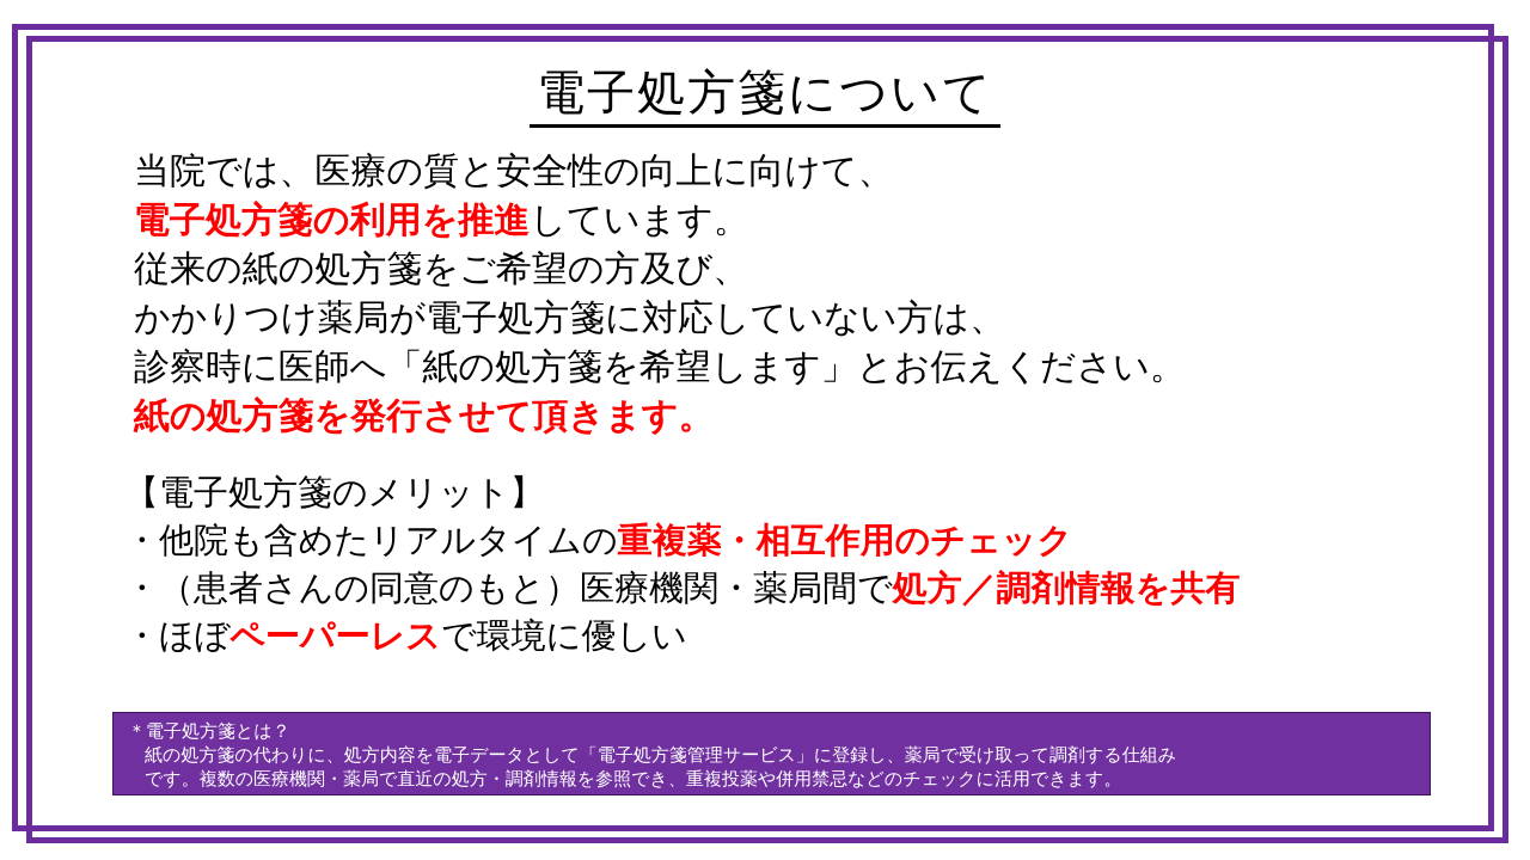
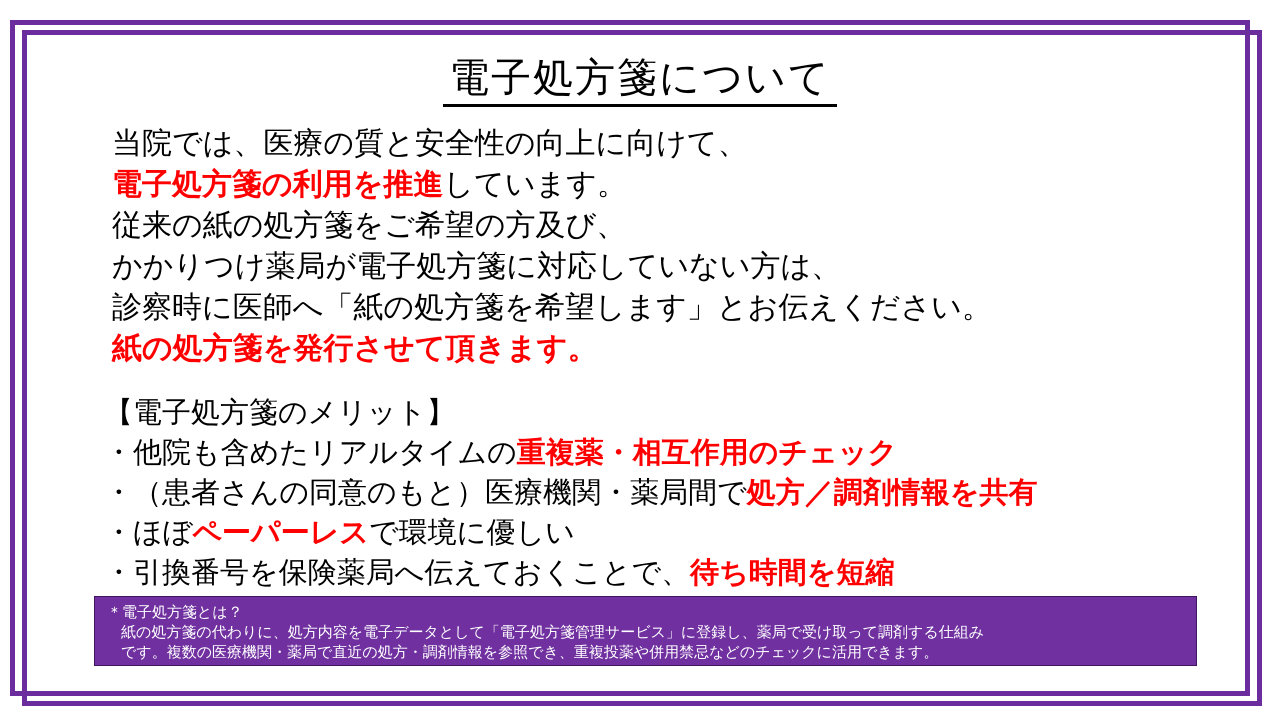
  電子処方箋について
  当院では、医療の質と安全性の向上に向けて、
  電子処方箋の利用を推進しています。
  従来の紙の処方箋をご希望の方及び、
  かかりつけ薬局が電子処方箋に対応していない方は、
  診察時に医師へ「紙の処方箋を希望します」とお伝えください。
  紙の処方箋を発行させて頂きます。
  【電子処方箋のメリット】
  ・他院も含めたリアルタイムの重複薬・相互作用のチェック
  ・（患者さんの同意のもと）医療機関・薬局間で処方／調剤情報を共有
  ・ほぼペーパーレスで環境に優しい
+ ・引換番号を保険薬局へ伝えておくことで、待ち時間を短縮
  ＊電子処方箋とは？
  紙の処方箋の代わりに、処方内容を電子データとして「電子処方箋管理サービス」に登録し、薬局で受け取って調剤する仕組み
  です。複数の医療機関・薬局で直近の処方・調剤情報を参照でき、重複投薬や併用禁忌などのチェックに活用できます。
